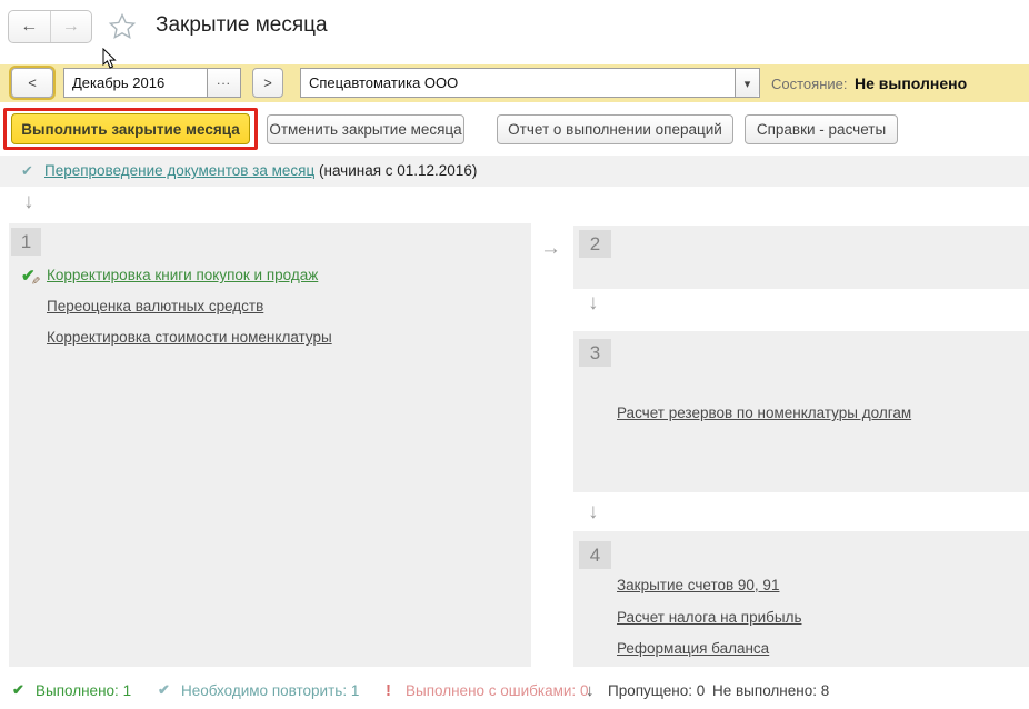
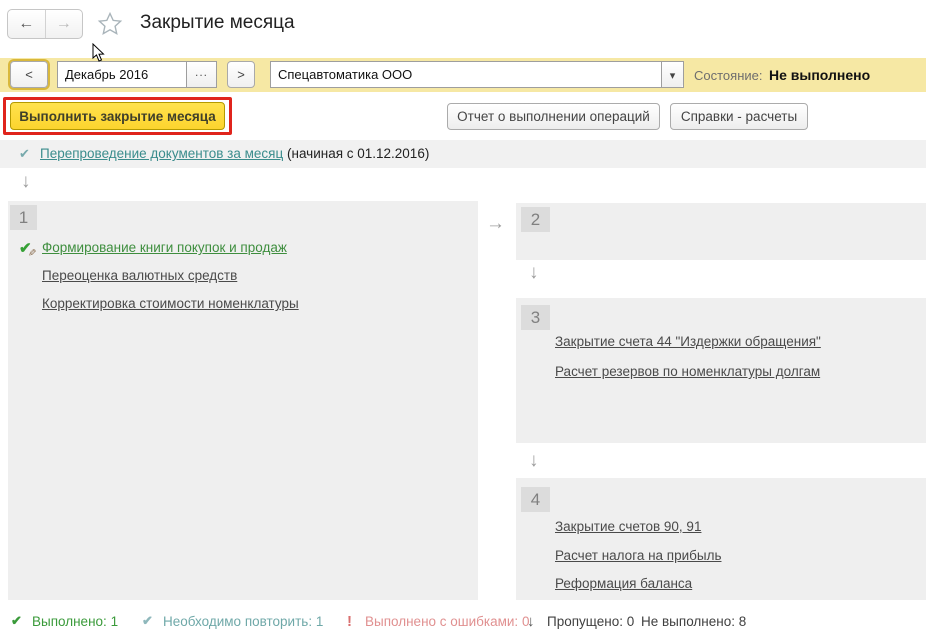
  Закрытие месяца
  <
  Декабрь 2016
  >
  Спецавтоматика ООО
  Состояние:
  Не выполнено
  Выполнить закрытие месяца
- Отменить закрытие месяца
  Отчет о выполнении операций
  Справки - расчеты
  Перепроведение документов за месяц
  (начиная с 01.12.2016)
  ↓
  1
  2
  3
  4
  →
  ↓
  ↓
- Корректировка книги покупок и продаж
+ Формирование книги покупок и продаж
  Переоценка валютных средств
  Корректировка стоимости номенклатуры
+ Закрытие счета 44 "Издержки обращения"
  Расчет резервов по номенклатуры долгам
  Закрытие счетов 90, 91
  Расчет налога на прибыль
  Реформация баланса
  Выполнено: 1
  Необходимо повторить: 1
  Выполнено с ошибками: 0
  Пропущено: 0
  Не выполнено: 8
